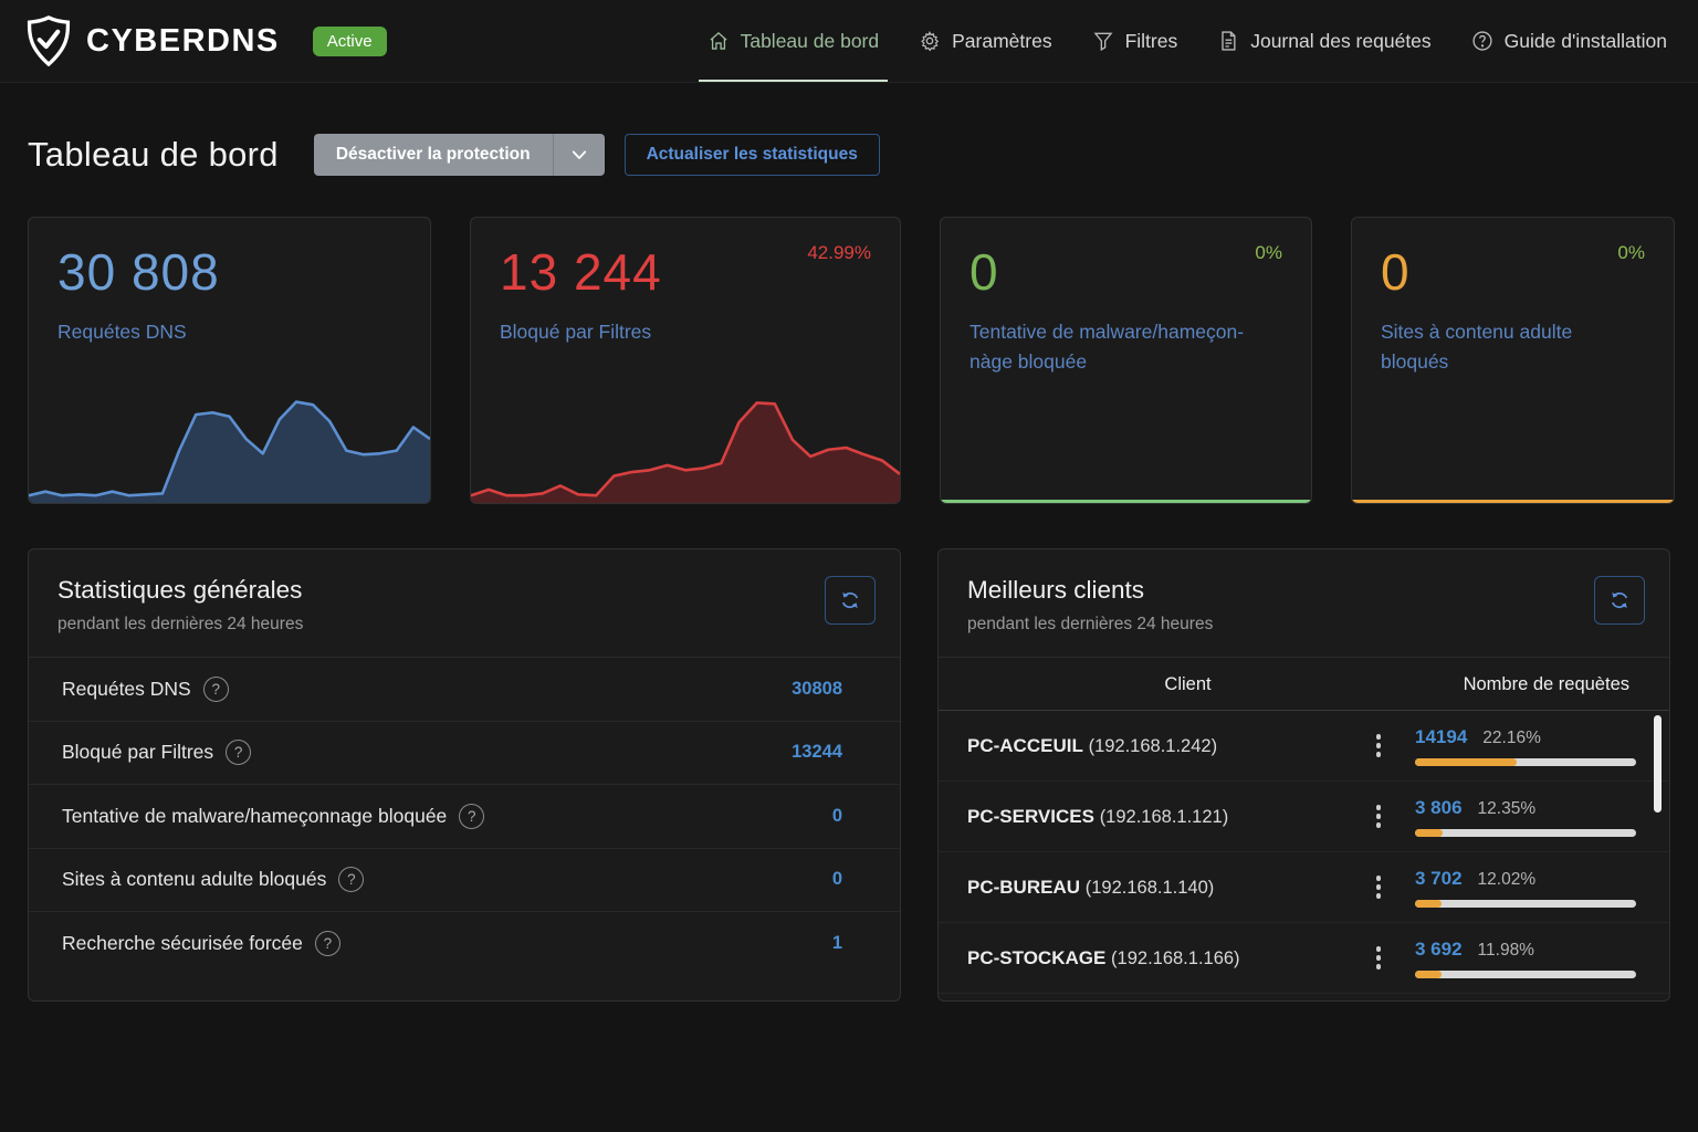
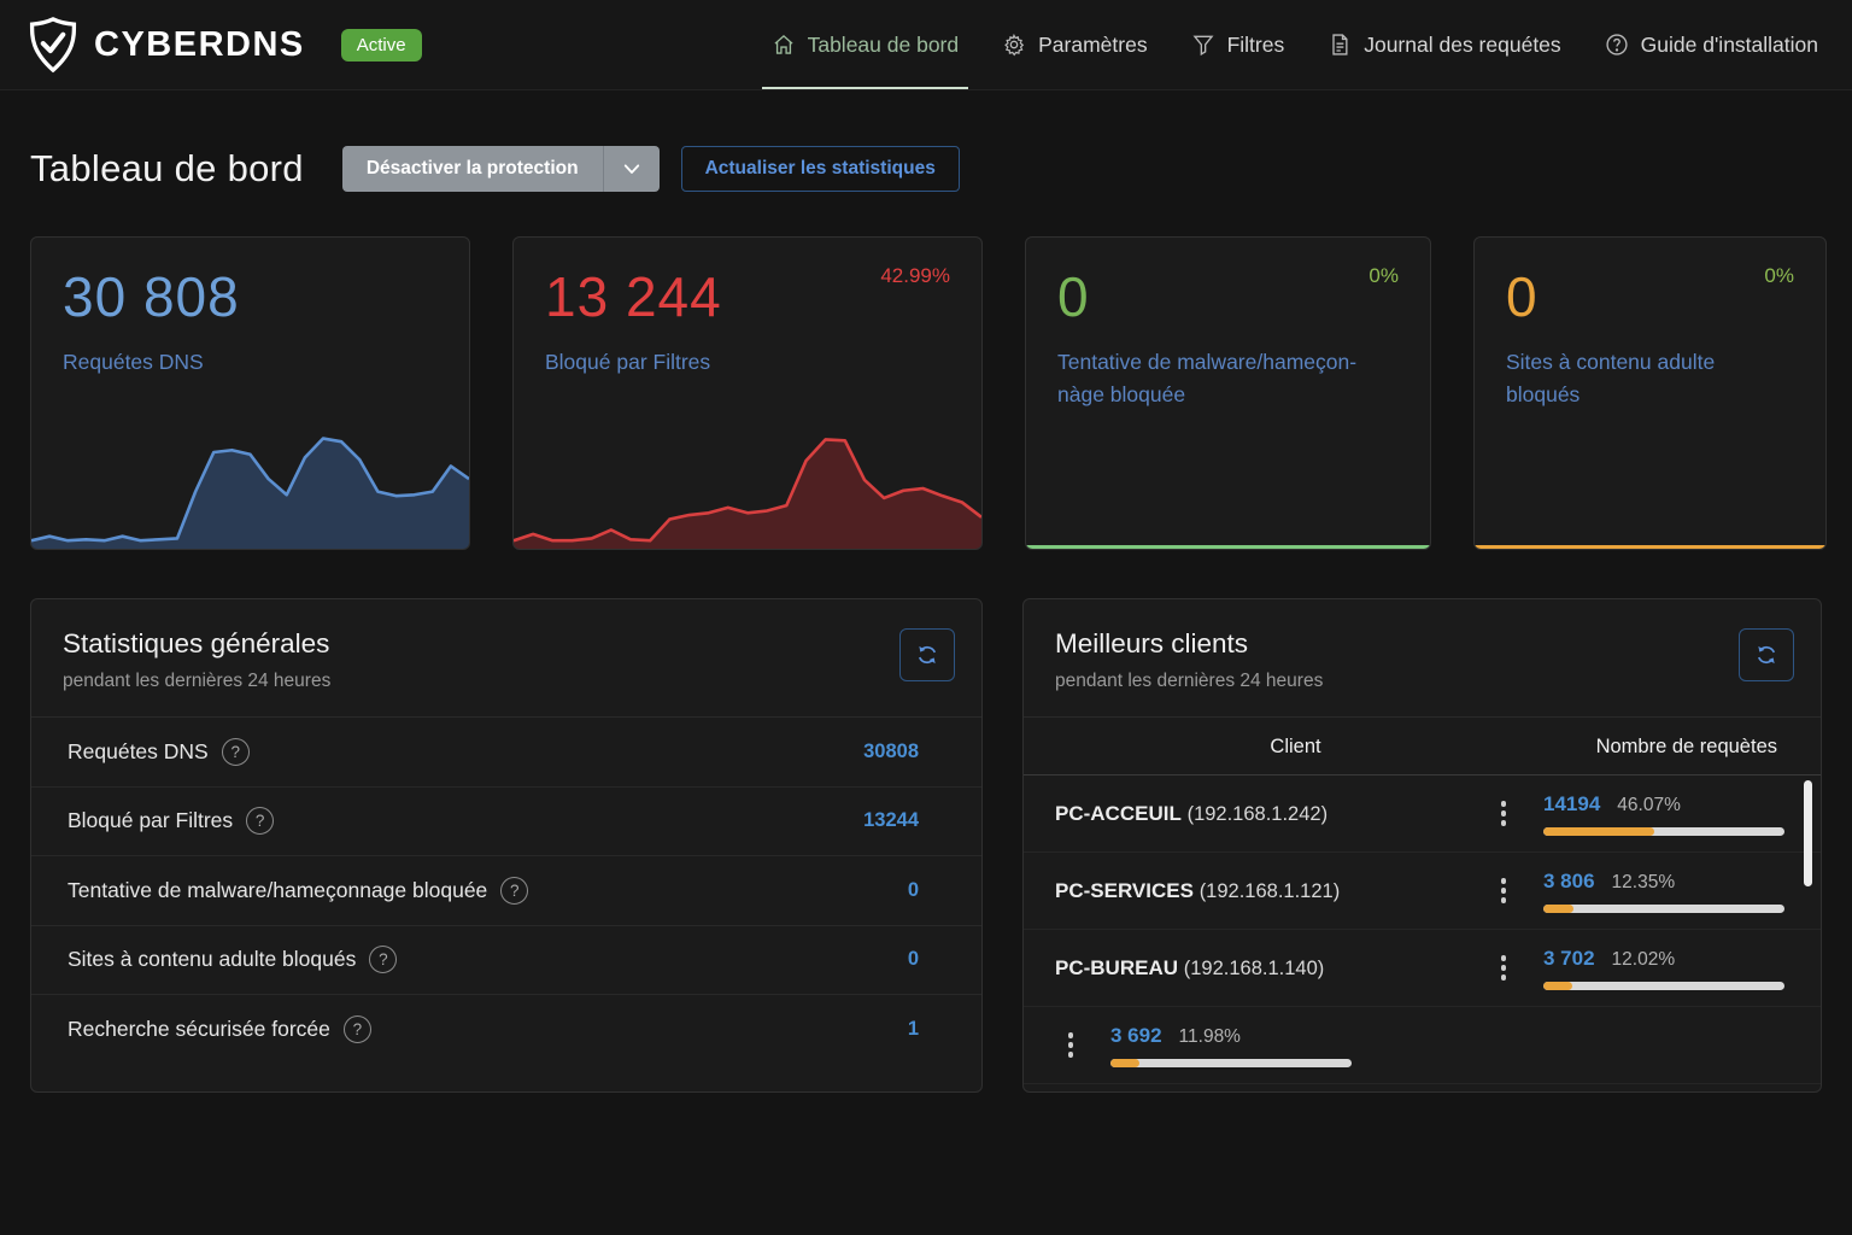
  CYBERDNS
  Active
  Tableau de bord
  Paramètres
  Filtres
  Journal des requétes
  Guide d'installation
  Tableau de bord
  Désactiver la protection
  Actualiser les statistiques
  30 808
  Requétes DNS
  13 244
  42.99%
  Bloqué par Filtres
  0
  0%
  Tentative de malware/hameçon-nàge bloquée
  0
  0%
  Sites à contenu adulte bloqués
  Statistiques générales
  pendant les dernières 24 heures
  Requétes DNS
  ?
  30808
  Bloqué par Filtres
  ?
  13244
  Tentative de malware/hameçonnage bloquée
  ?
  0
  Sites à contenu adulte bloqués
  ?
  0
  Recherche sécurisée forcée
  ?
  1
  Meilleurs clients
  pendant les dernières 24 heures
  Client
  Nombre de requètes
  PC-ACCEUIL (192.168.1.242)
  14194
- 22.16%
+ 46.07%
  PC-SERVICES (192.168.1.121)
  3 806
  12.35%
  PC-BUREAU (192.168.1.140)
  3 702
  12.02%
- PC-STOCKAGE (192.168.1.166)
  3 692
  11.98%
